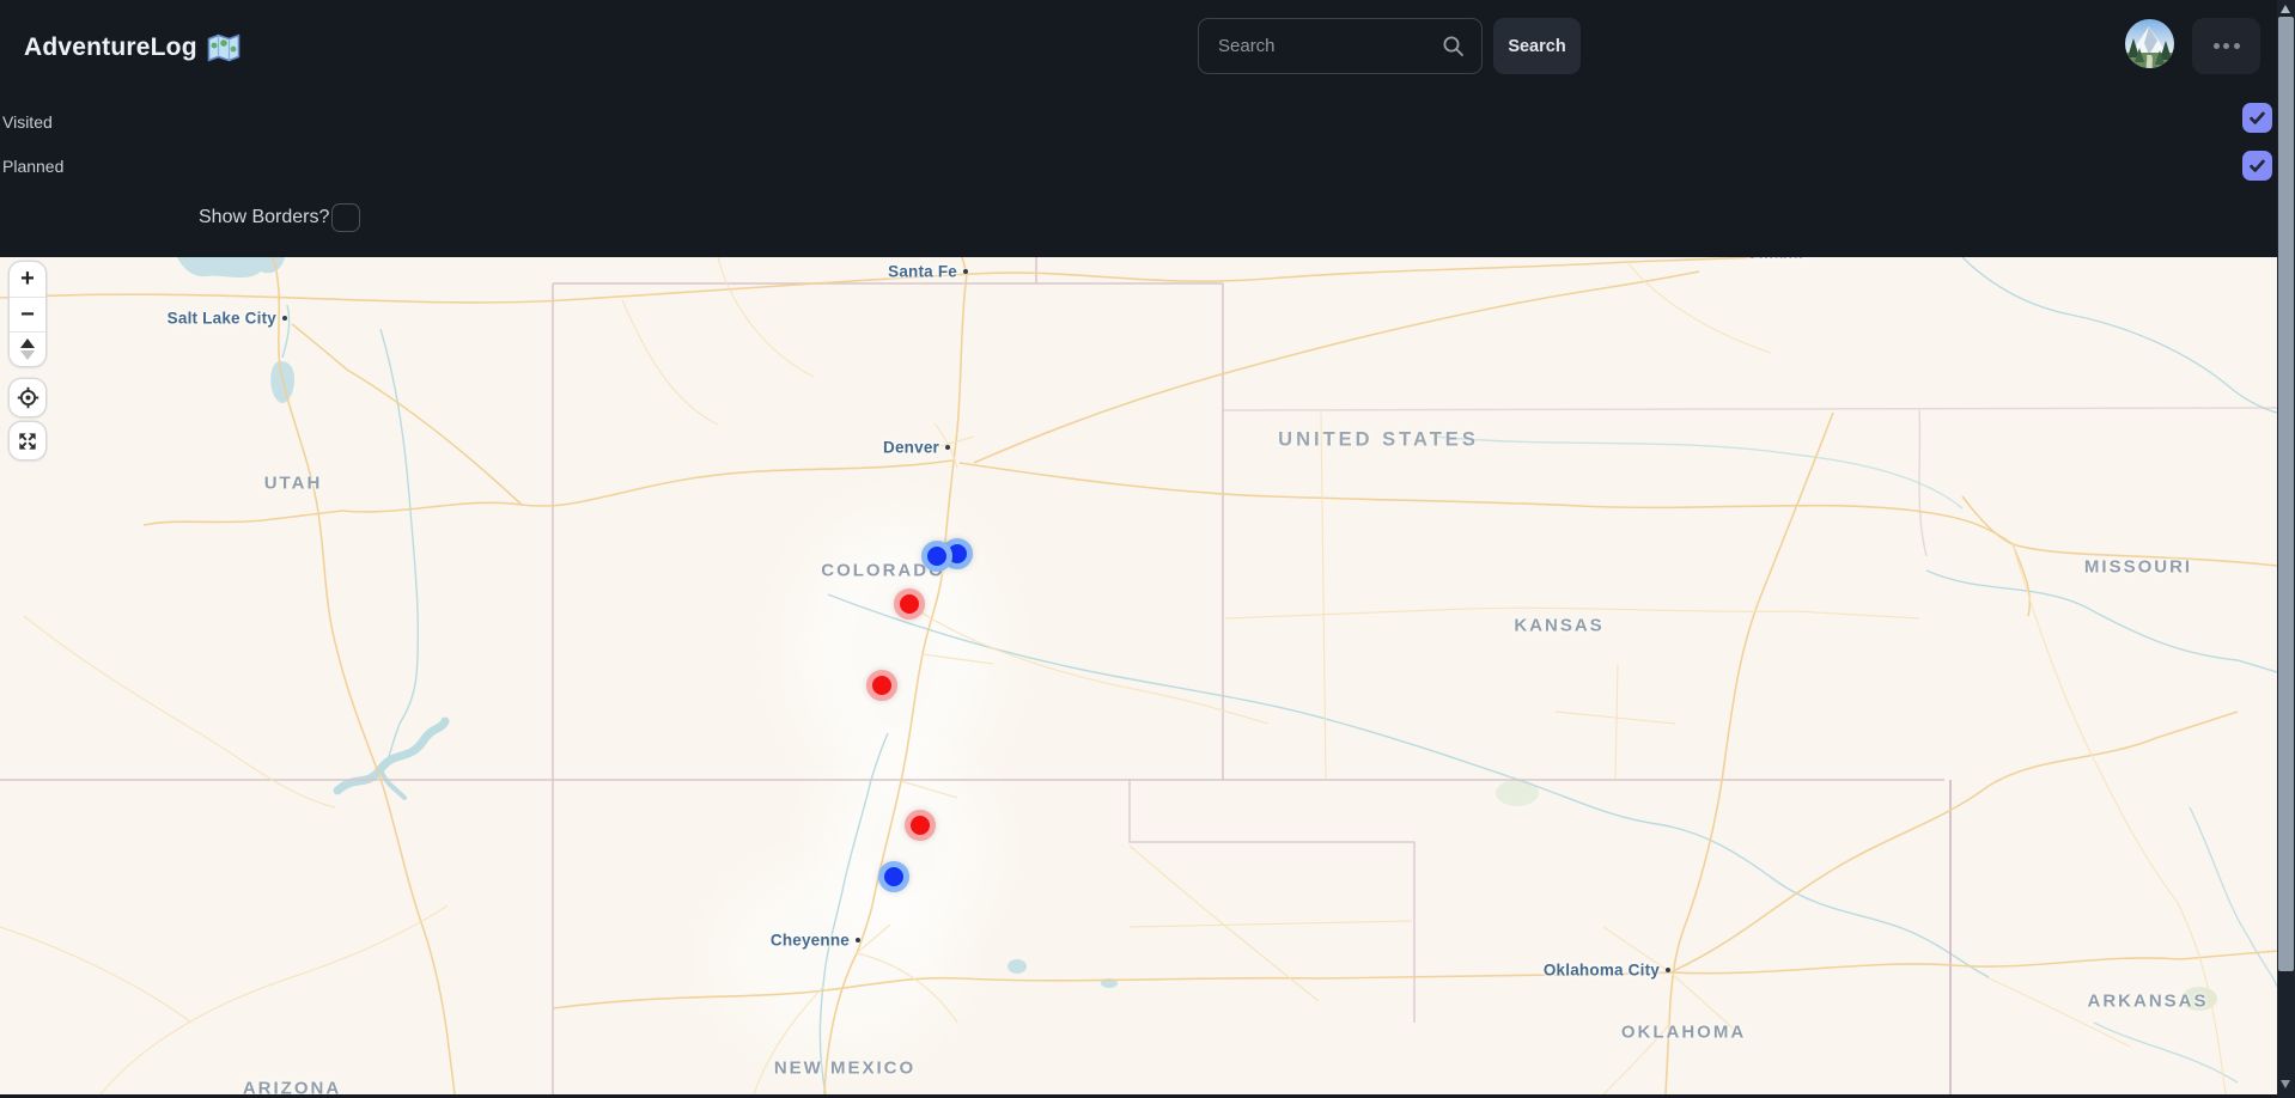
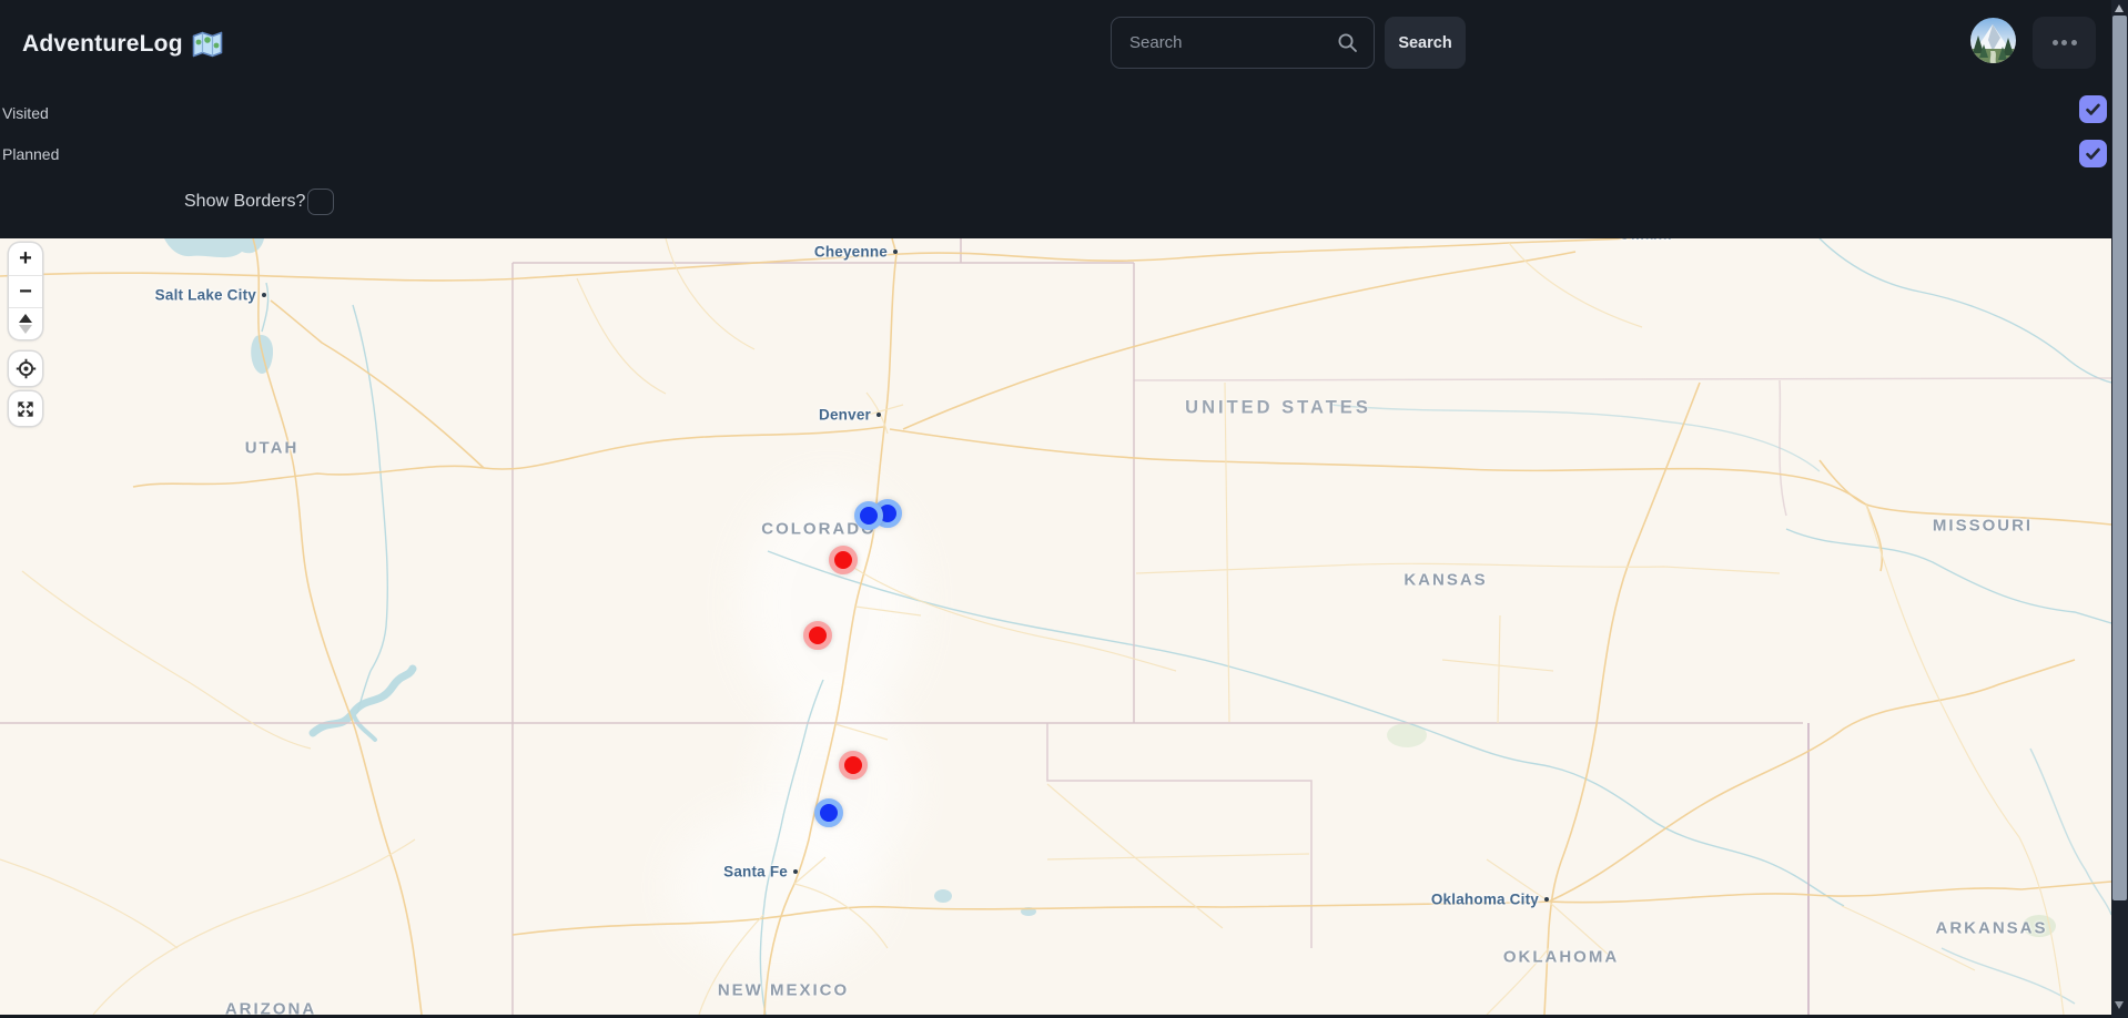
  UNITED STATES
  UTAH
  COLORAD
  KANSAS
  MISSOURI
  OKLAHOMA
  ARKANSAS
  NEW MEXICO
  ARIZONA
  Salt Lake City
- Santa Fe
+ Cheyenne
  Denver
- Cheyenne
+ Santa Fe
  Oklahoma City
  +
  −
  AdventureLog
  Search
  Search
  Visited
  Planned
  Show Borders?
